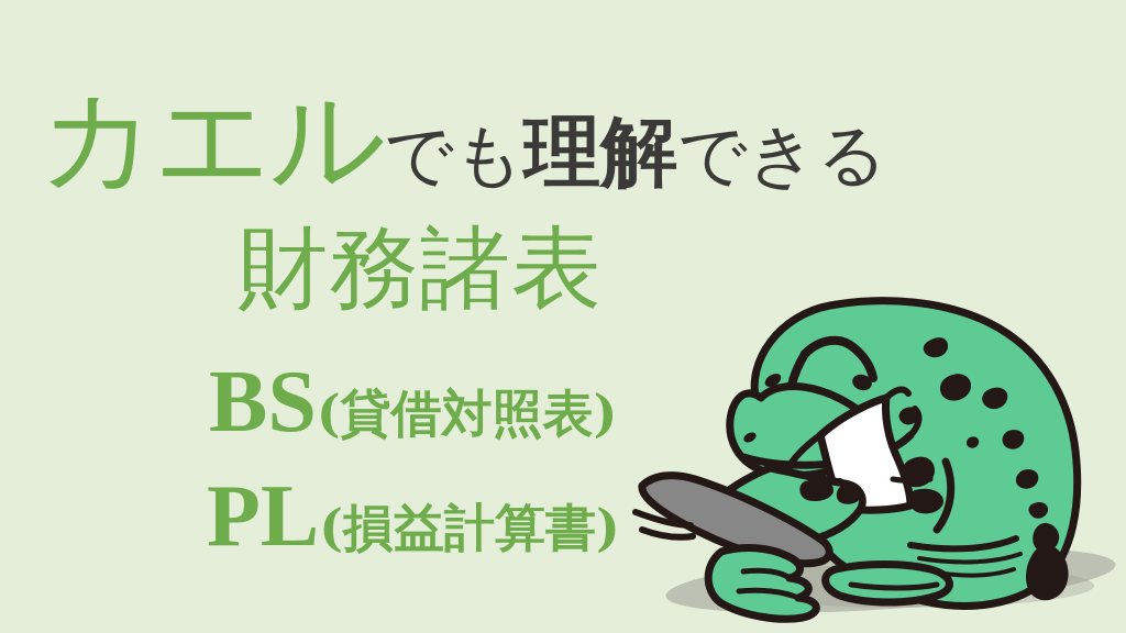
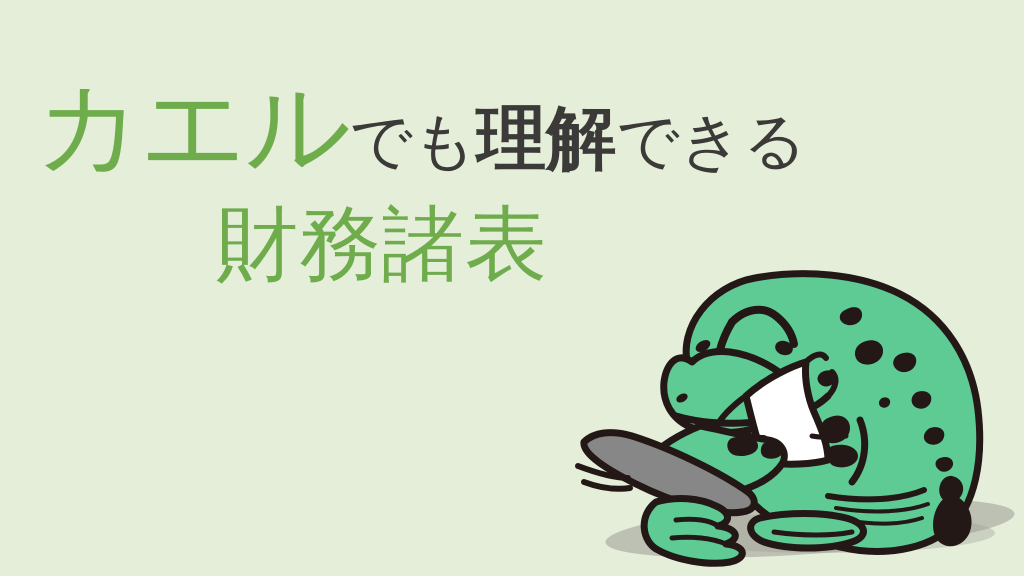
  カエルでも理解できる
  財務諸表
- BS(貸借対照表)
- PL(損益計算書)
